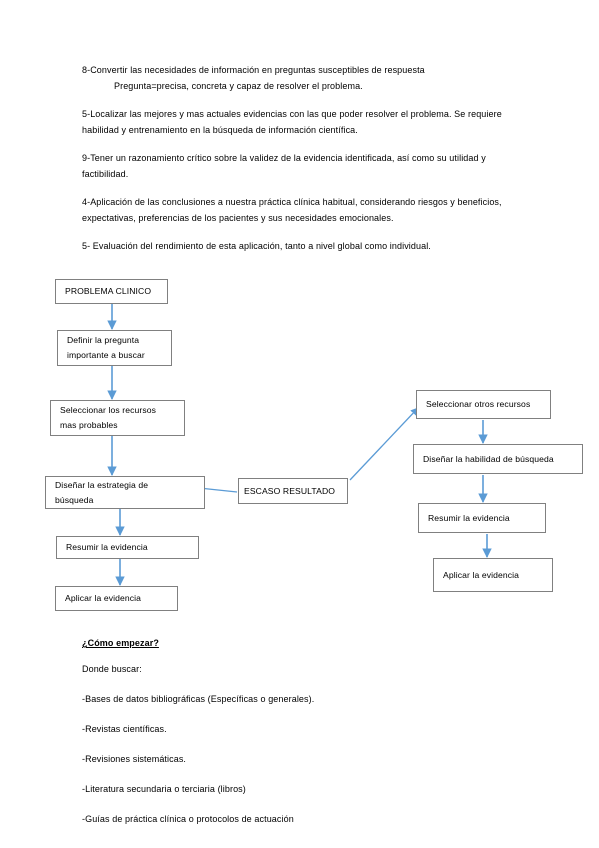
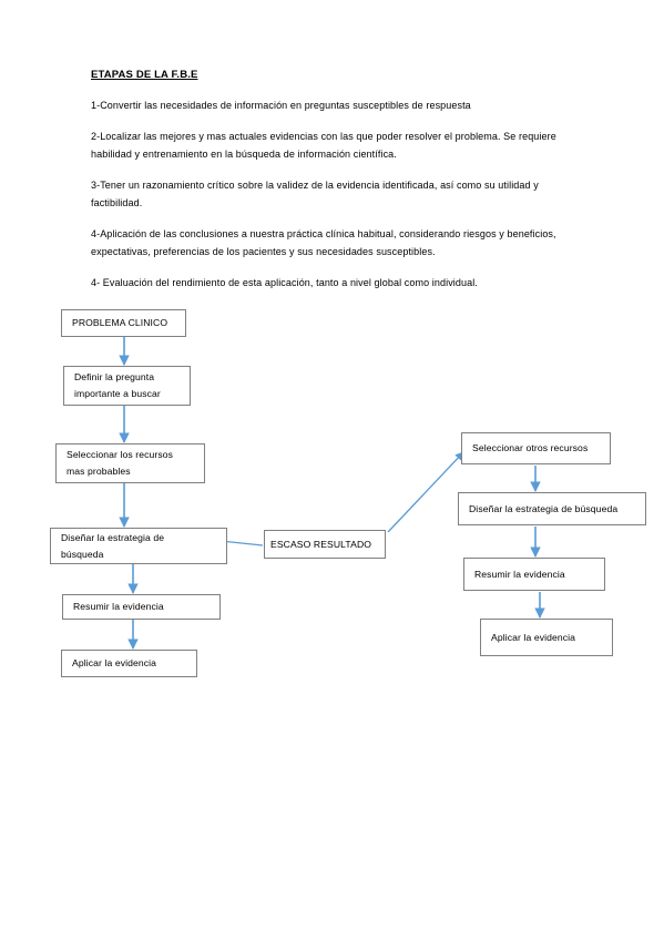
+ ETAPAS DE LA F.B.E
- 8-Convertir las necesidades de información en preguntas susceptibles de respuesta
+ 1-Convertir las necesidades de información en preguntas susceptibles de respuesta
- Pregunta=precisa, concreta y capaz de resolver el problema.
- 5-Localizar las mejores y mas actuales evidencias con las que poder resolver el problema. Se requiere habilidad y entrenamiento en la búsqueda de información científica.
+ 2-Localizar las mejores y mas actuales evidencias con las que poder resolver el problema. Se requiere habilidad y entrenamiento en la búsqueda de información científica.
- 9-Tener un razonamiento crítico sobre la validez de la evidencia identificada, así como su utilidad y factibilidad.
+ 3-Tener un razonamiento crítico sobre la validez de la evidencia identificada, así como su utilidad y factibilidad.
- 4-Aplicación de las conclusiones a nuestra práctica clínica habitual, considerando riesgos y beneficios, expectativas, preferencias de los pacientes y sus necesidades emocionales.
+ 4-Aplicación de las conclusiones a nuestra práctica clínica habitual, considerando riesgos y beneficios, expectativas, preferencias de los pacientes y sus necesidades susceptibles.
- 5- Evaluación del rendimiento de esta aplicación, tanto a nivel global como individual.
+ 4- Evaluación del rendimiento de esta aplicación, tanto a nivel global como individual.
  PROBLEMA CLINICO
  Definir la pregunta
  importante a buscar
  Seleccionar los recursos
  mas probables
  Diseñar la estrategia de
  búsqueda
  Resumir la evidencia
  Aplicar la evidencia
  ESCASO RESULTADO
  Seleccionar otros recursos
- Diseñar la habilidad de búsqueda
+ Diseñar la estrategia de búsqueda
  Resumir la evidencia
  Aplicar la evidencia
- ¿Cómo empezar?
- Donde buscar:
- -Bases de datos bibliográficas (Específicas o generales).
- -Revistas científicas.
- -Revisiones sistemáticas.
- -Literatura secundaria o terciaria (libros)
- -Guías de práctica clínica o protocolos de actuación
